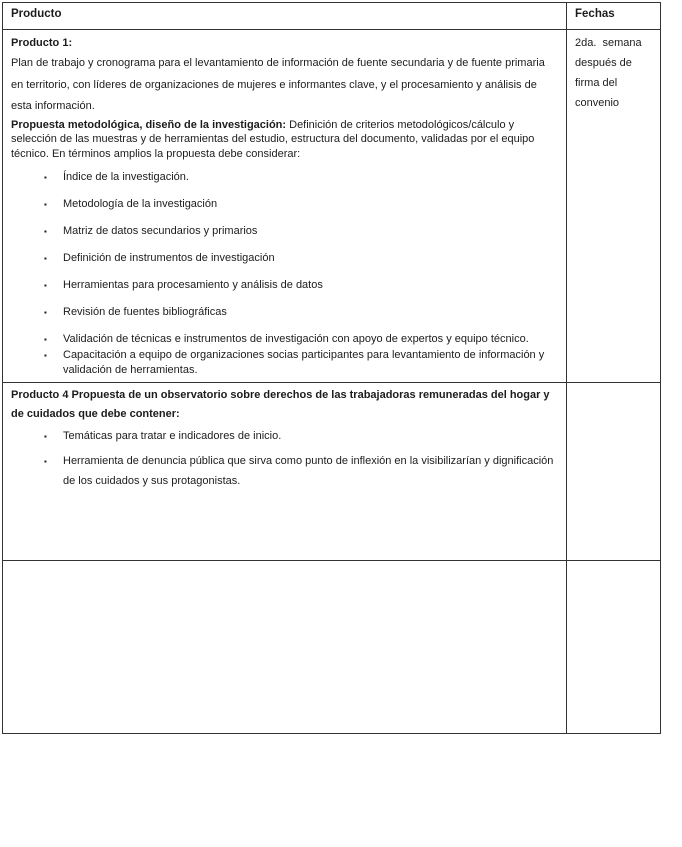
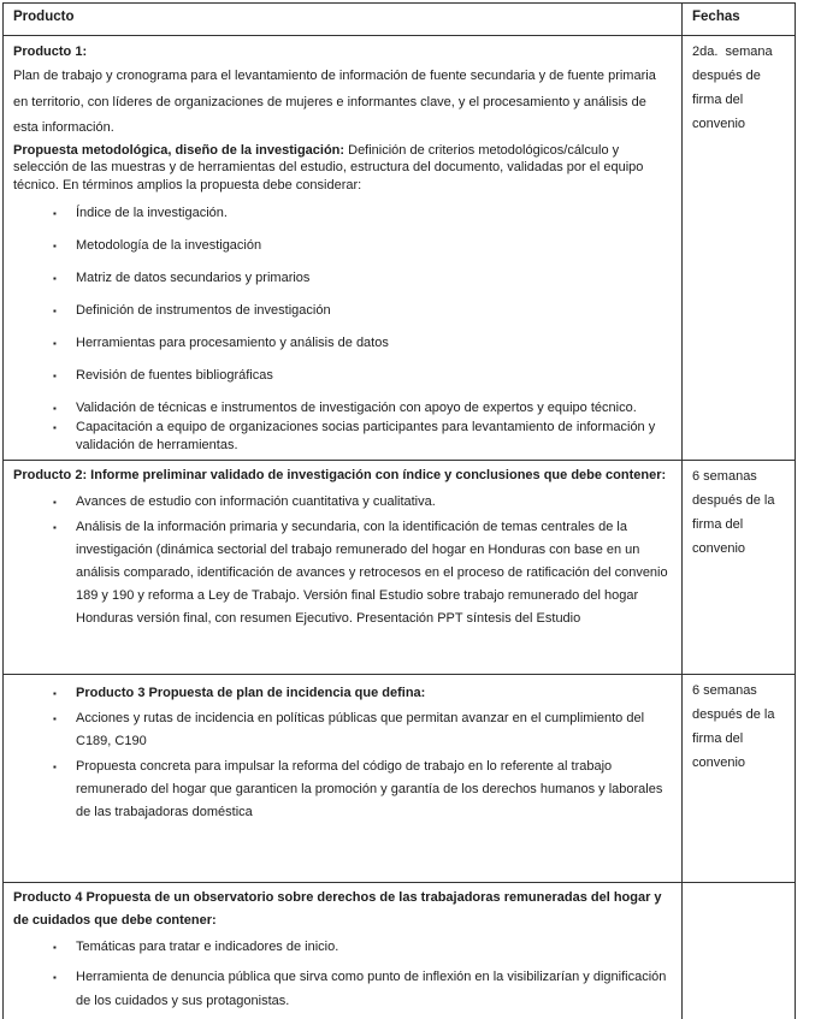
  Producto	Fechas
  Producto 1:Plan de trabajo y cronograma para el levantamiento de información de fuente secundaria y de fuente primaria en territorio, con líderes de organizaciones de mujeres e informantes clave, y el procesamiento y análisis de esta información.Propuesta metodológica, diseño de la investigación: Definición de criterios metodológicos/cálculo y selección de las muestras y de herramientas del estudio, estructura del documento, validadas por el equipo técnico. En términos amplios la propuesta debe considerar:▪ Índice de la investigación.▪ Metodología de la investigación▪ Matriz de datos secundarios y primarios▪ Definición de instrumentos de investigación▪ Herramientas para procesamiento y análisis de datos▪ Revisión de fuentes bibliográficas▪ Validación de técnicas e instrumentos de investigación con apoyo de expertos y equipo técnico.▪ Capacitación a equipo de organizaciones socias participantes para levantamiento de información y validación de herramientas.	2da. semana después de firma del convenio
+ Producto 2: Informe preliminar validado de investigación con índice y conclusiones que debe contener:▪ Avances de estudio con información cuantitativa y cualitativa.▪ Análisis de la información primaria y secundaria, con la identificación de temas centrales de la investigación (dinámica sectorial del trabajo remunerado del hogar en Honduras con base en un análisis comparado, identificación de avances y retrocesos en el proceso de ratificación del convenio 189 y 190 y reforma a Ley de Trabajo. Versión final Estudio sobre trabajo remunerado del hogar Honduras versión final, con resumen Ejecutivo. Presentación PPT síntesis del Estudio	6 semanas después de la firma del convenio
+ ▪ Producto 3 Propuesta de plan de incidencia que defina:▪ Acciones y rutas de incidencia en políticas públicas que permitan avanzar en el cumplimiento del C189, C190▪ Propuesta concreta para impulsar la reforma del código de trabajo en lo referente al trabajo remunerado del hogar que garanticen la promoción y garantía de los derechos humanos y laborales de las trabajadoras doméstica	6 semanas después de la firma del convenio
  Producto 4 Propuesta de un observatorio sobre derechos de las trabajadoras remuneradas del hogar y de cuidados que debe contener:▪ Temáticas para tratar e indicadores de inicio.▪ Herramienta de denuncia pública que sirva como punto de inflexión en la visibilizarían y dignificación de los cuidados y sus protagonistas.
